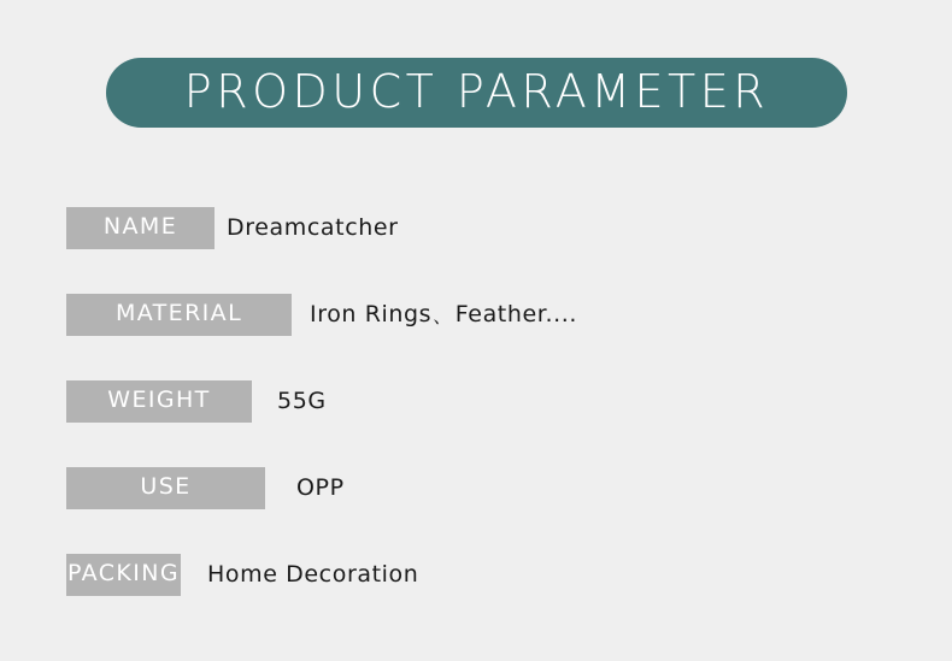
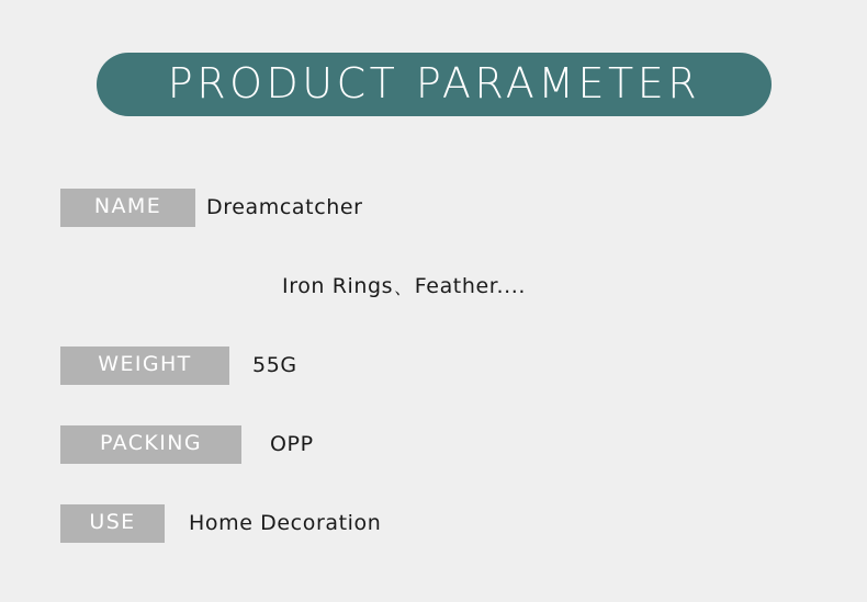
  PRODUCT PARAMETER
  NAME
  Dreamcatcher
- MATERIAL
  Iron Rings、Feather....
  WEIGHT
  55G
- USE
+ PACKING
  OPP
- PACKING
+ USE
  Home Decoration
